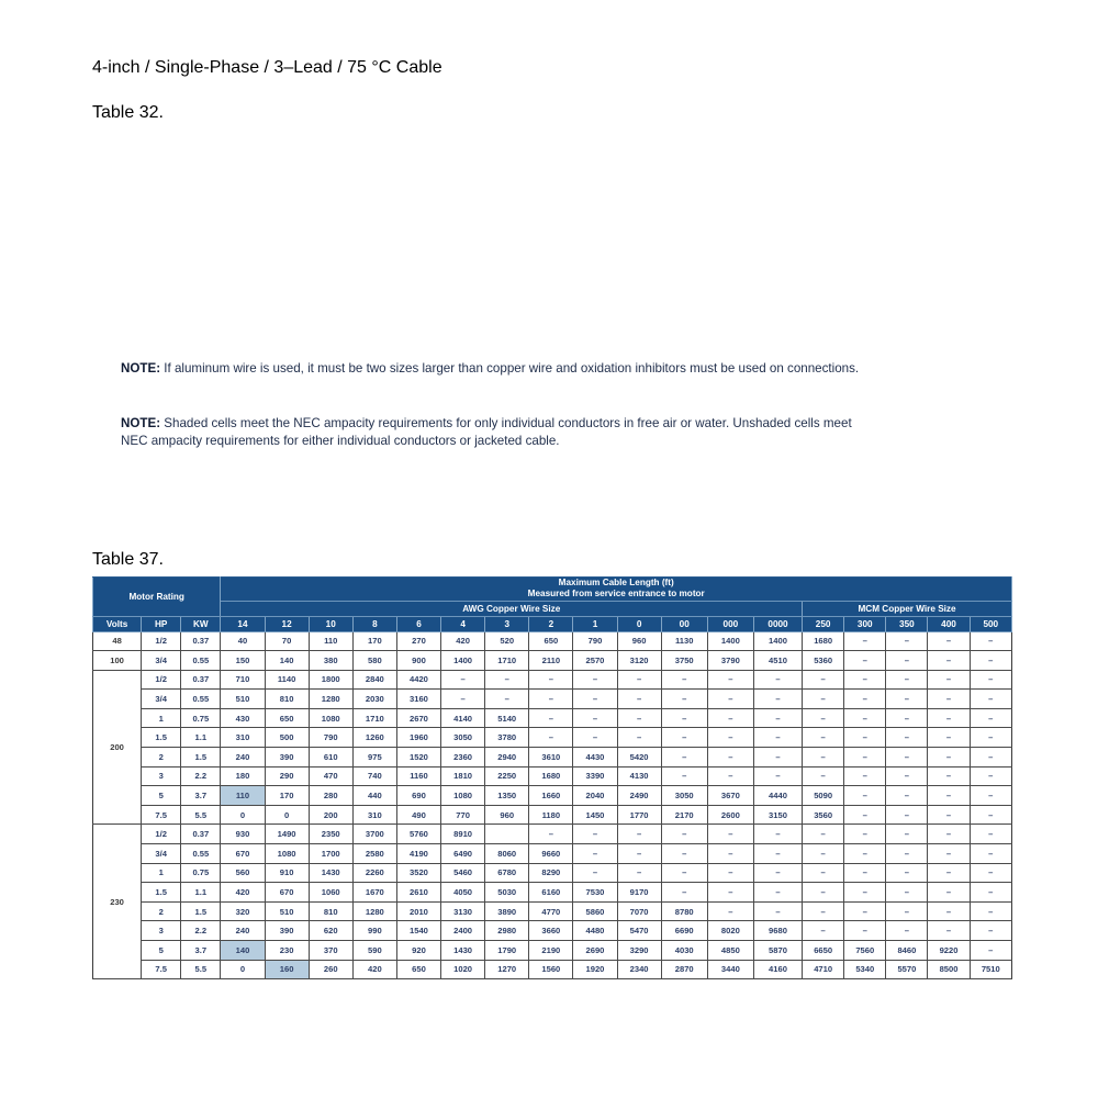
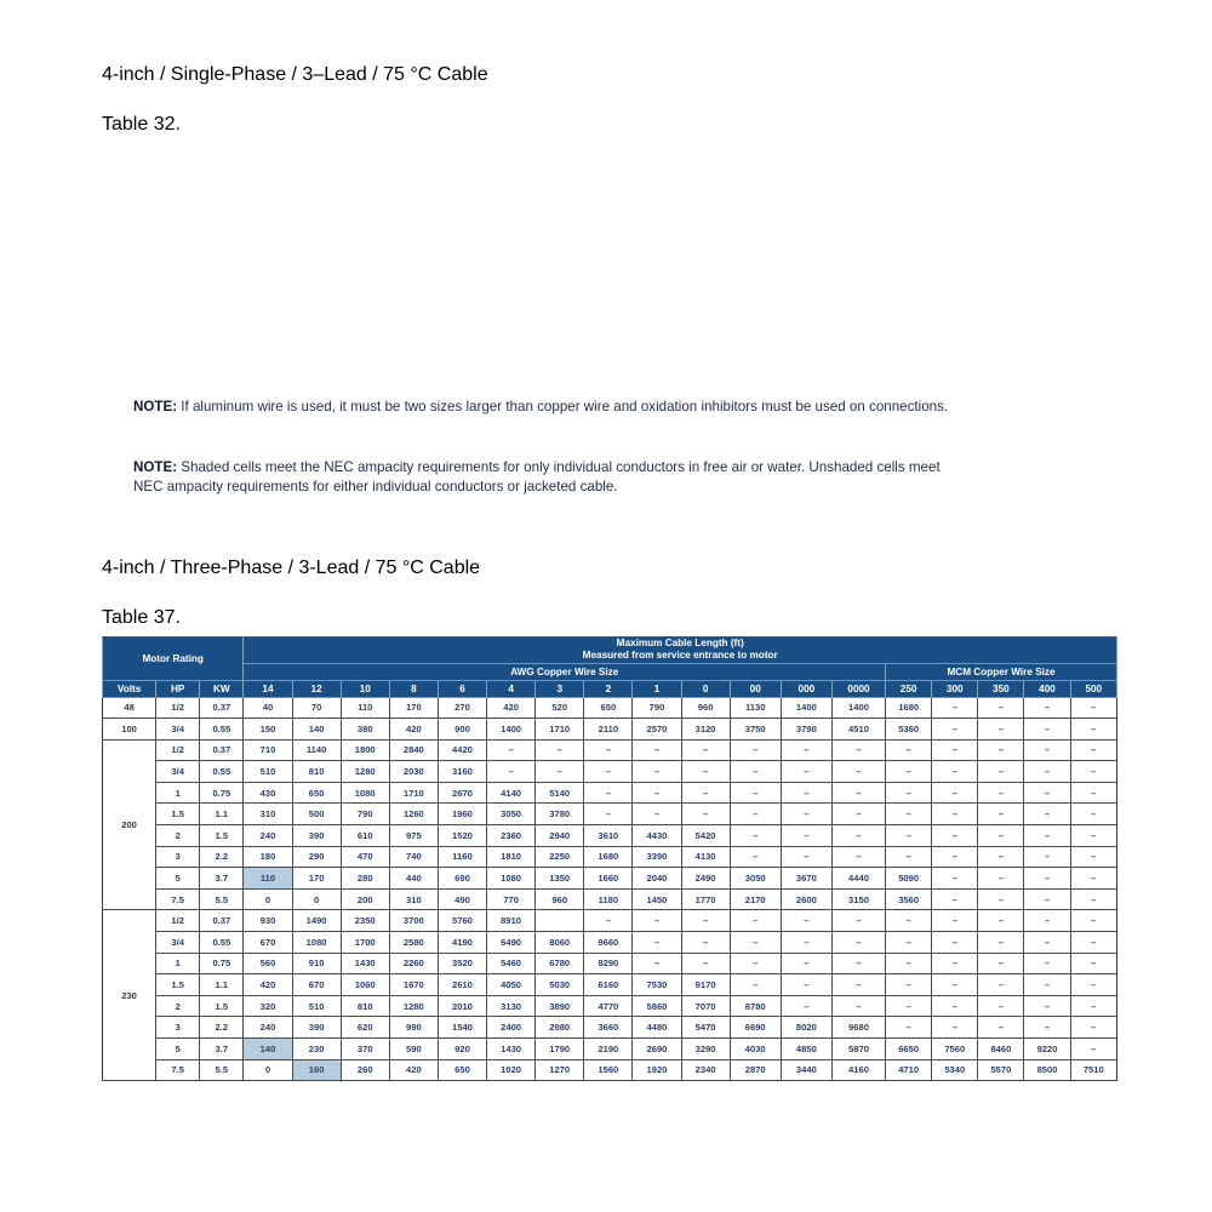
  4-inch / Single-Phase / 3–Lead / 75 °C Cable
  Table 32.
  NOTE: If aluminum wire is used, it must be two sizes larger than copper wire and oxidation inhibitors must be used on connections.
  NOTE: Shaded cells meet the NEC ampacity requirements for only individual conductors in free air or water. Unshaded cells meet NEC ampacity requirements for either individual conductors or jacketed cable.
+ 4-inch / Three-Phase / 3-Lead / 75 °C Cable
  Table 37.
  Motor Rating	Maximum Cable Length (ft) Measured from service entrance to motor
  AWG Copper Wire Size	MCM Copper Wire Size
  Volts	HP	KW	14	12	10	8	6	4	3	2	1	0	00	000	0000	250	300	350	400	500
  48	1/2	0.37	40	70	110	170	270	420	520	650	790	960	1130	1400	1400	1680	–	–	–	–
- 100	3/4	0.55	150	140	380	580	900	1400	1710	2110	2570	3120	3750	3790	4510	5360	–	–	–	–
+ 100	3/4	0.55	150	140	380	420	900	1400	1710	2110	2570	3120	3750	3790	4510	5360	–	–	–	–
  200	1/2	0.37	710	1140	1800	2840	4420	–	–	–	–	–	–	–	–	–	–	–	–	–
  3/4	0.55	510	810	1280	2030	3160	–	–	–	–	–	–	–	–	–	–	–	–	–
  1	0.75	430	650	1080	1710	2670	4140	5140	–	–	–	–	–	–	–	–	–	–	–
  1.5	1.1	310	500	790	1260	1960	3050	3780	–	–	–	–	–	–	–	–	–	–	–
  2	1.5	240	390	610	975	1520	2360	2940	3610	4430	5420	–	–	–	–	–	–	–	–
  3	2.2	180	290	470	740	1160	1810	2250	1680	3390	4130	–	–	–	–	–	–	–	–
  5	3.7	110	170	280	440	690	1080	1350	1660	2040	2490	3050	3670	4440	5090	–	–	–	–
  7.5	5.5	0	0	200	310	490	770	960	1180	1450	1770	2170	2600	3150	3560	–	–	–	–
  230	1/2	0.37	930	1490	2350	3700	5760	8910		–	–	–	–	–	–	–	–	–	–	–
  3/4	0.55	670	1080	1700	2580	4190	6490	8060	9660	–	–	–	–	–	–	–	–	–	–
  1	0.75	560	910	1430	2260	3520	5460	6780	8290	–	–	–	–	–	–	–	–	–	–
  1.5	1.1	420	670	1060	1670	2610	4050	5030	6160	7530	9170	–	–	–	–	–	–	–	–
  2	1.5	320	510	810	1280	2010	3130	3890	4770	5860	7070	8780	–	–	–	–	–	–	–
  3	2.2	240	390	620	990	1540	2400	2980	3660	4480	5470	6690	8020	9680	–	–	–	–	–
  5	3.7	140	230	370	590	920	1430	1790	2190	2690	3290	4030	4850	5870	6650	7560	8460	9220	–
  7.5	5.5	0	160	260	420	650	1020	1270	1560	1920	2340	2870	3440	4160	4710	5340	5570	8500	7510
